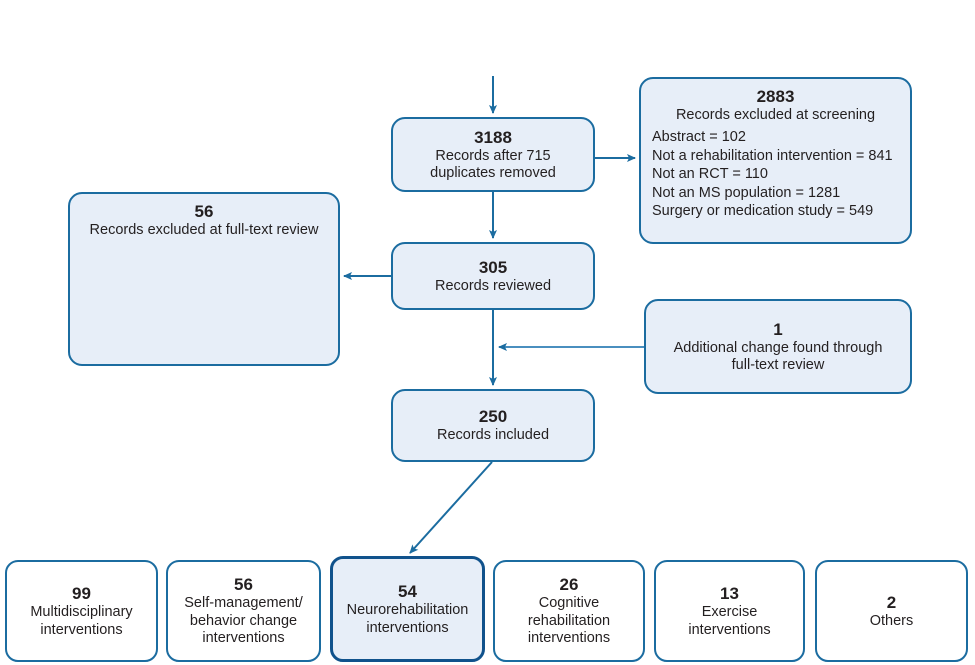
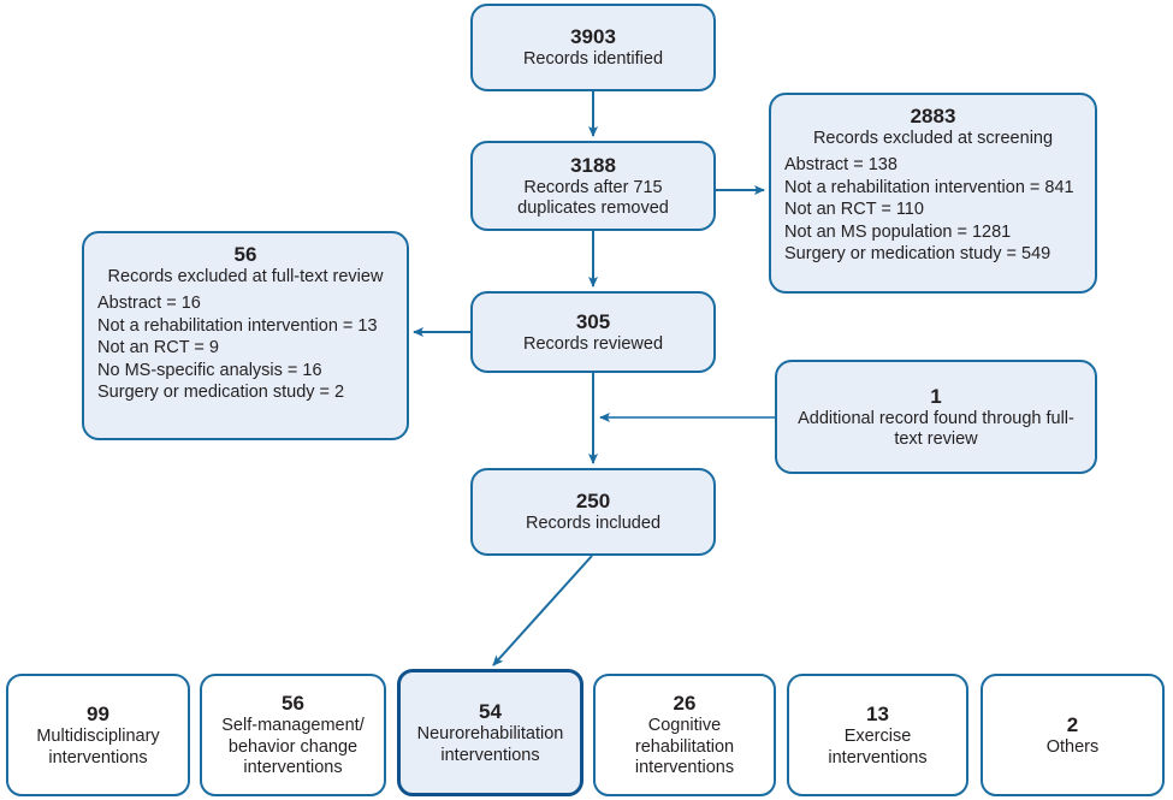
+ 3903
+ Records identified
  3188
  Records after 715 duplicates removed
  2883
  Records excluded at screening
- Abstract = 102
+ Abstract = 138
  Not a rehabilitation intervention = 841
  Not an RCT = 110
  Not an MS population = 1281
  Surgery or medication study = 549
  56
  Records excluded at full-text review
+ Abstract = 16
+ Not a rehabilitation intervention = 13
+ Not an RCT = 9
+ No MS-specific analysis = 16
+ Surgery or medication study = 2
  305
  Records reviewed
  1
- Additional change found through full-text review
+ Additional record found through full-text review
  250
  Records included
  99
  Multidisciplinary interventions
  56
  Self-management/ behavior change interventions
  54
  Neurorehabilitation interventions
  26
  Cognitive rehabilitation interventions
  13
  Exercise interventions
  2
  Others
